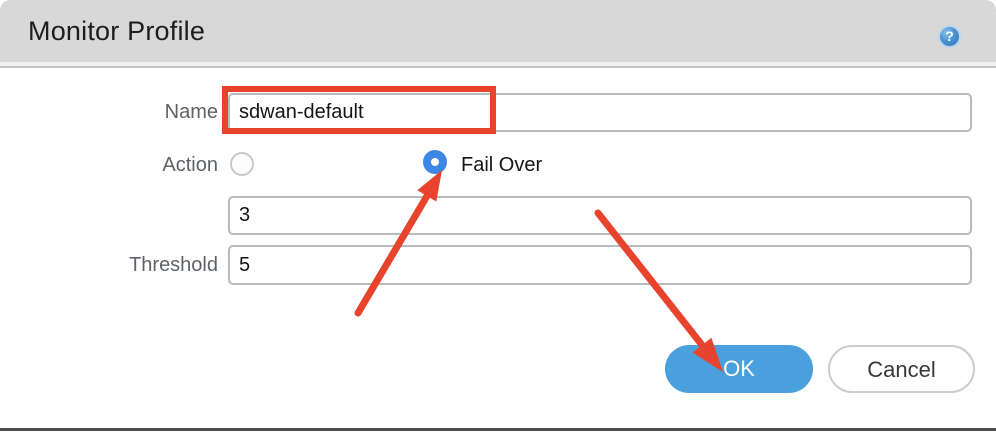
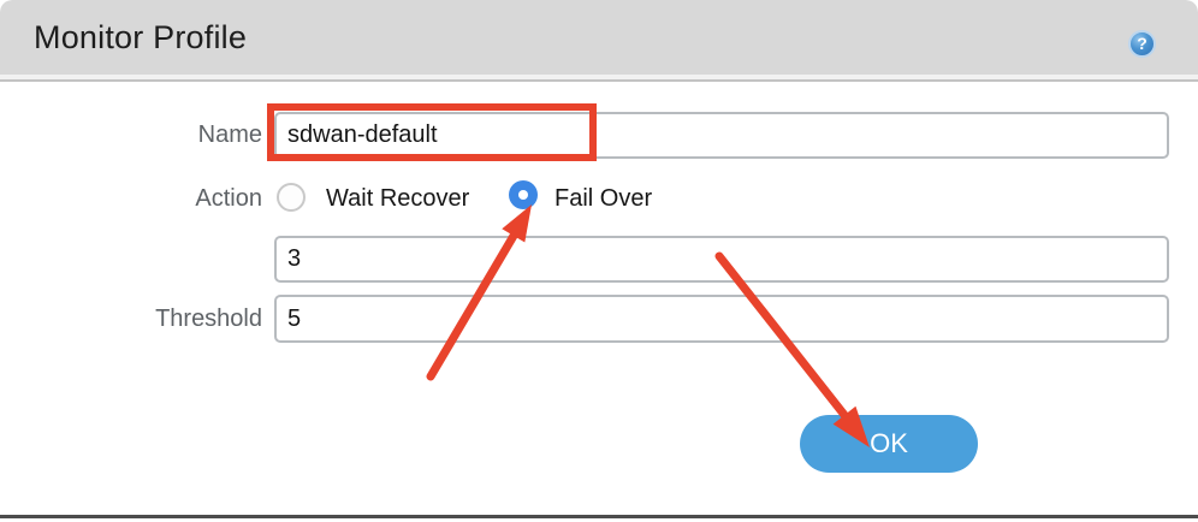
  Monitor Profile
  ?
  Name
  sdwan-default
  Action
+ Wait Recover
  Fail Over
  3
  Threshold
  5
  OK
- Cancel
